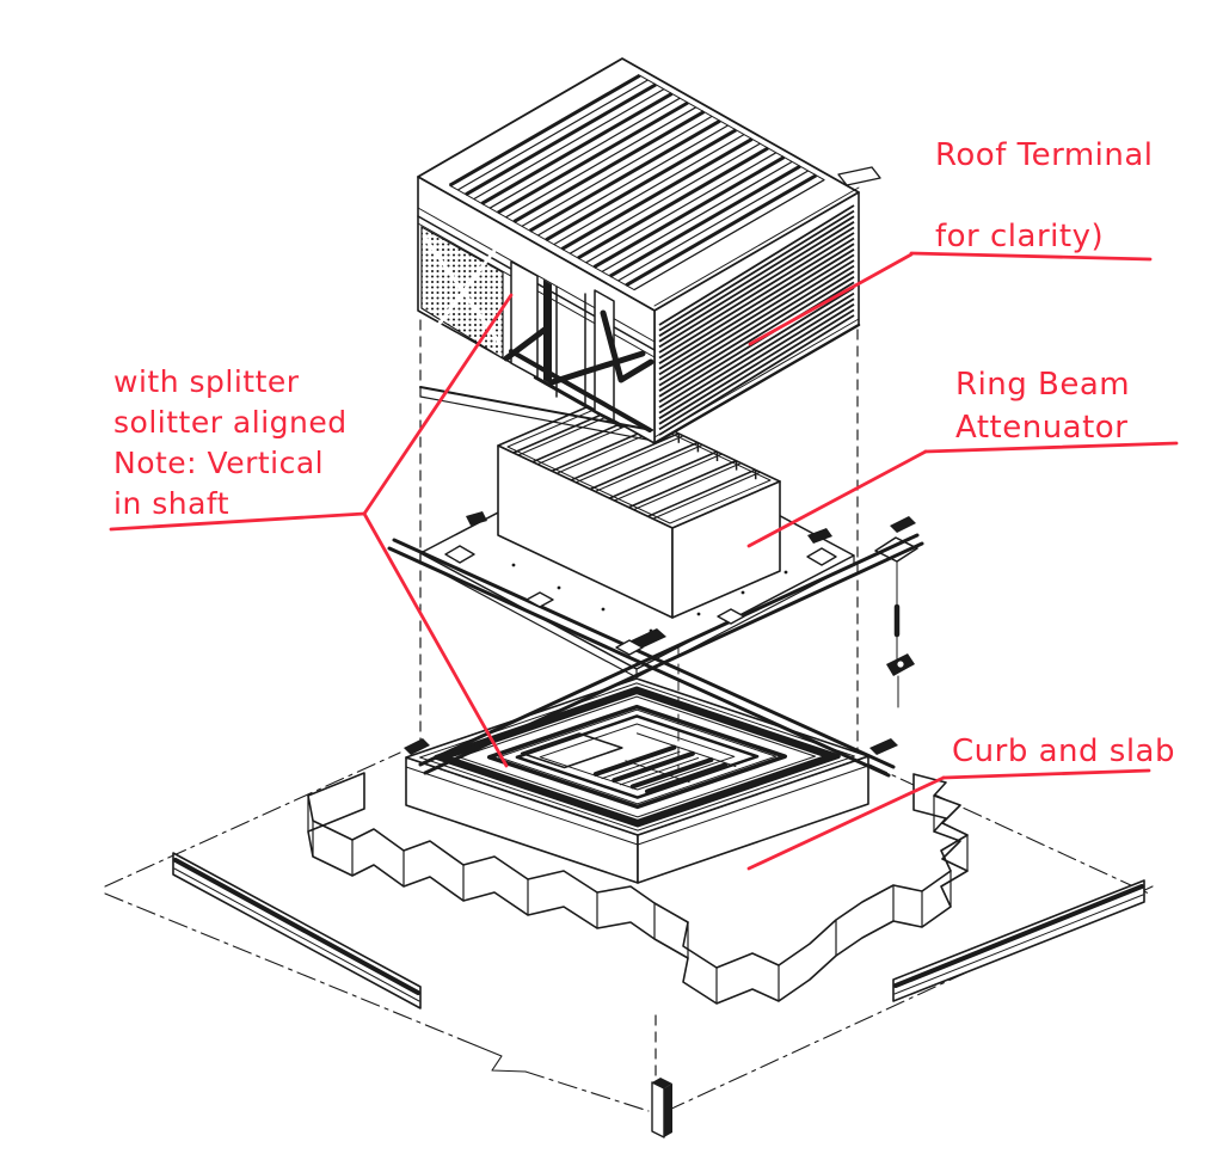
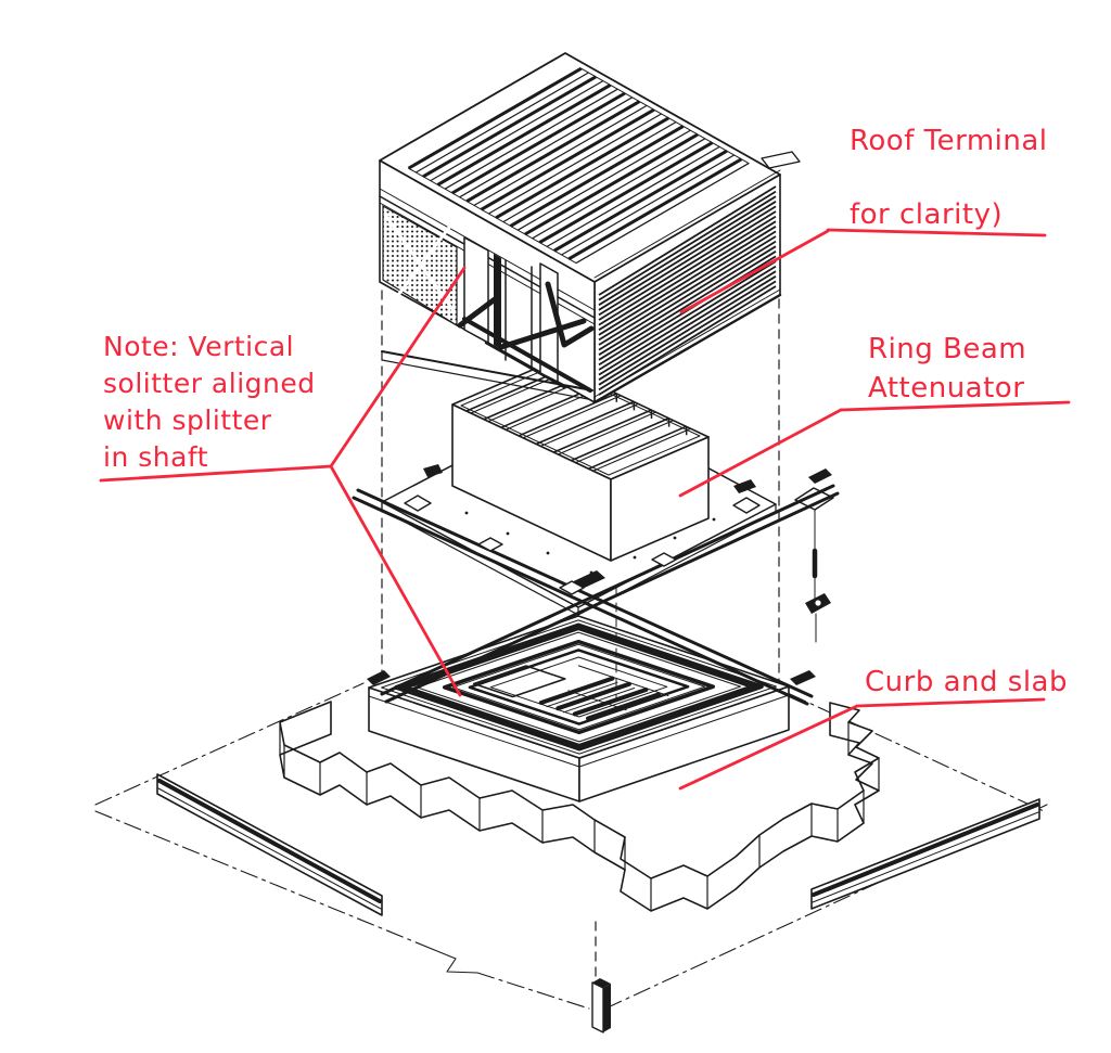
  Roof Terminal
  for clarity)
  Ring Beam
  Attenuator
- with splitter
+ Note: Vertical
  solitter aligned
- Note: Vertical
+ with splitter
  in shaft
  Curb and slab
